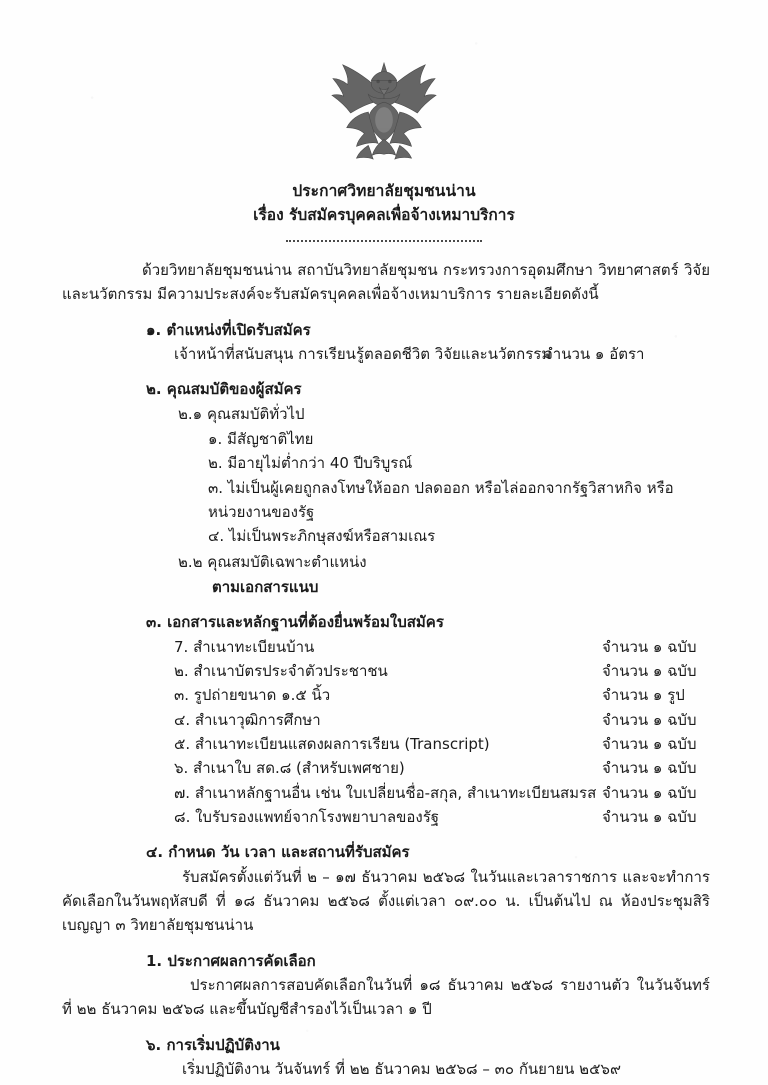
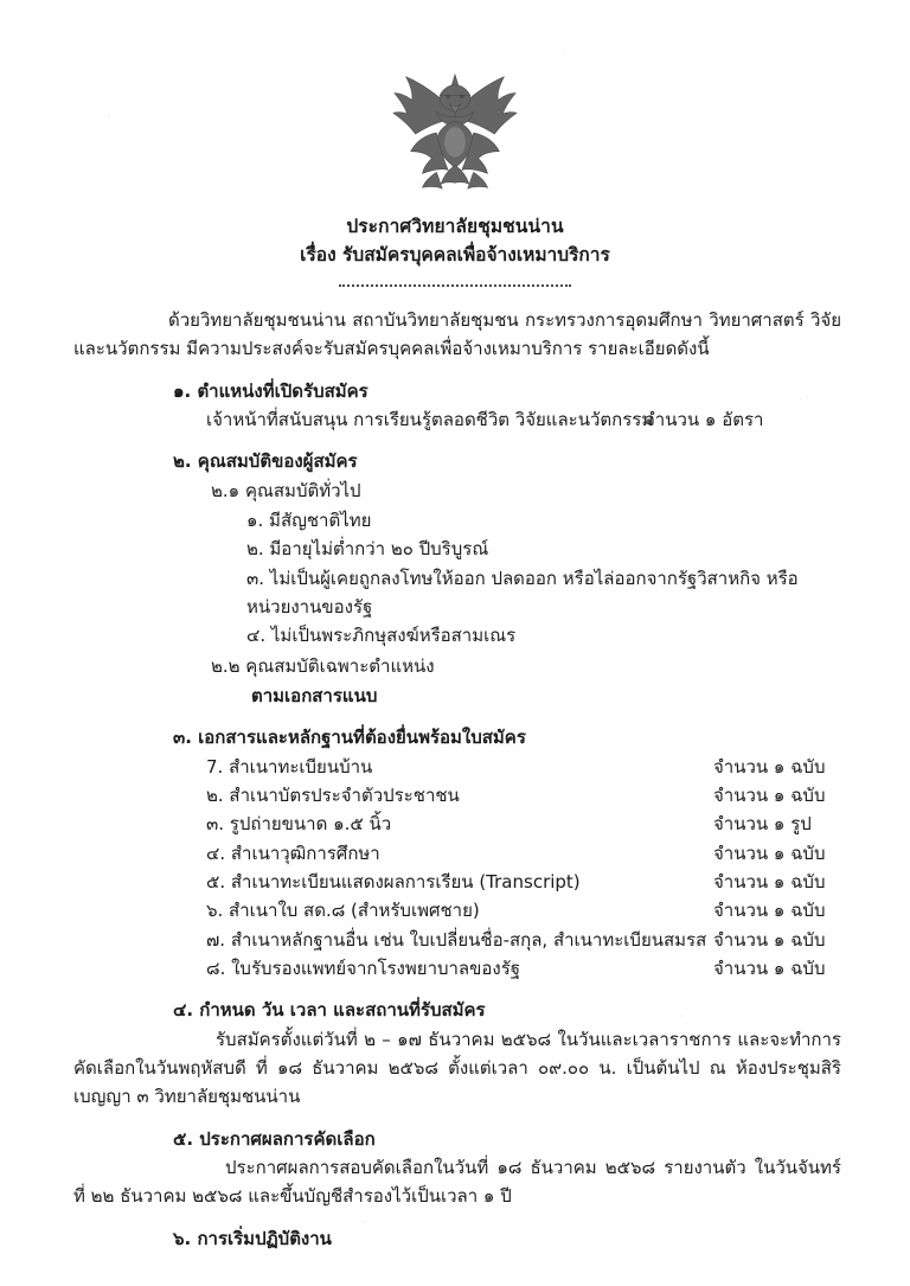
  ประกาศวิทยาลัยชุมชนน่าน
  เรื่อง รับสมัครบุคคลเพื่อจ้างเหมาบริการ
  ด้วยวิทยาลัยชุมชนน่าน สถาบันวิทยาลัยชุมชน กระทรวงการอุดมศึกษา วิทยาศาสตร์ วิจัย และนวัตกรรม มีความประสงค์จะรับสมัครบุคคลเพื่อจ้างเหมาบริการ รายละเอียดดังนี้
  ๑. ตำแหน่งที่เปิดรับสมัคร
  เจ้าหน้าที่สนับสนุน การเรียนรู้ตลอดชีวิต วิจัยและนวัตกรรม
  จำนวน ๑ อัตรา
  ๒. คุณสมบัติของผู้สมัคร
  ๒.๑ คุณสมบัติทั่วไป
  ๑. มีสัญชาติไทย
- ๒. มีอายุไม่ต่ำกว่า 40 ปีบริบูรณ์
+ ๒. มีอายุไม่ต่ำกว่า ๒๐ ปีบริบูรณ์
  ๓. ไม่เป็นผู้เคยถูกลงโทษให้ออก ปลดออก หรือไล่ออกจากรัฐวิสาหกิจ หรือหน่วยงานของรัฐ
  ๔. ไม่เป็นพระภิกษุสงฆ์หรือสามเณร
  ๒.๒ คุณสมบัติเฉพาะตำแหน่ง
  ตามเอกสารแนบ
  ๓. เอกสารและหลักฐานที่ต้องยื่นพร้อมใบสมัคร
  7. สำเนาทะเบียนบ้าน
  จำนวน ๑ ฉบับ
  ๒. สำเนาบัตรประจำตัวประชาชน
  จำนวน ๑ ฉบับ
  ๓. รูปถ่ายขนาด ๑.๕ นิ้ว
  จำนวน ๑ รูป
  ๔. สำเนาวุฒิการศึกษา
  จำนวน ๑ ฉบับ
  ๕. สำเนาทะเบียนแสดงผลการเรียน (Transcript)
  จำนวน ๑ ฉบับ
  ๖. สำเนาใบ สด.๘ (สำหรับเพศชาย)
  จำนวน ๑ ฉบับ
  ๗. สำเนาหลักฐานอื่น เช่น ใบเปลี่ยนชื่อ-สกุล, สำเนาทะเบียนสมรส
  จำนวน ๑ ฉบับ
  ๘. ใบรับรองแพทย์จากโรงพยาบาลของรัฐ
  จำนวน ๑ ฉบับ
  ๔. กำหนด วัน เวลา และสถานที่รับสมัคร
  รับสมัครตั้งแต่วันที่ ๒ – ๑๗ ธันวาคม ๒๕๖๘ ในวันและเวลาราชการ และจะทำการคัดเลือกในวันพฤหัสบดี ที่ ๑๘ ธันวาคม ๒๕๖๘ ตั้งแต่เวลา ๐๙.๐๐ น. เป็นต้นไป ณ ห้องประชุมสิริเบญญา ๓ วิทยาลัยชุมชนน่าน
- 1. ประกาศผลการคัดเลือก
+ ๕. ประกาศผลการคัดเลือก
  ประกาศผลการสอบคัดเลือกในวันที่ ๑๘ ธันวาคม ๒๕๖๘ รายงานตัว ในวันจันทร์ ที่ ๒๒ ธันวาคม ๒๕๖๘ และขึ้นบัญชีสำรองไว้เป็นเวลา ๑ ปี
  ๖. การเริ่มปฏิบัติงาน
- เริ่มปฏิบัติงาน วันจันทร์ ที่ ๒๒ ธันวาคม ๒๕๖๘ – ๓๐ กันยายน ๒๕๖๙
